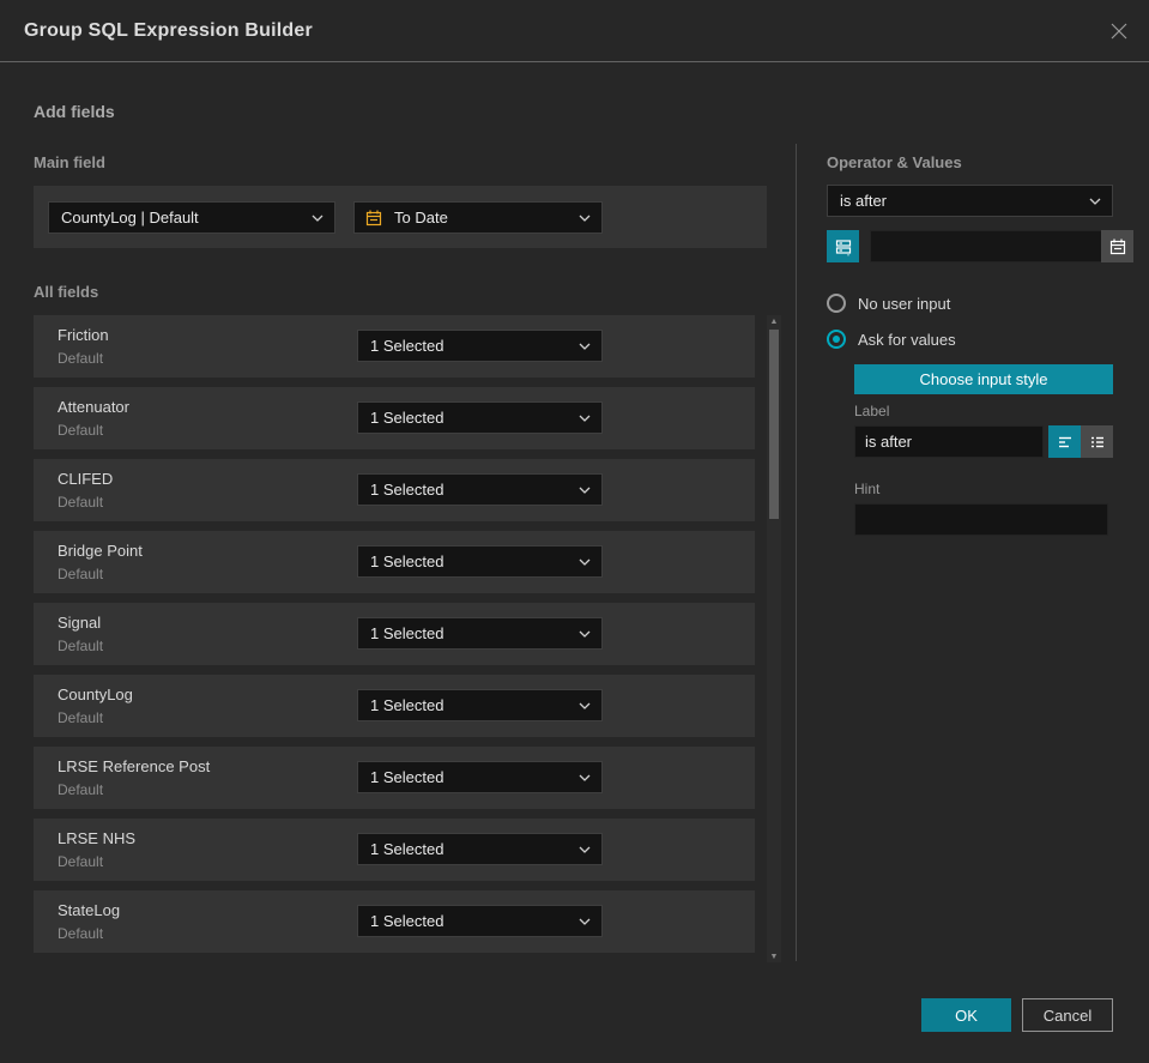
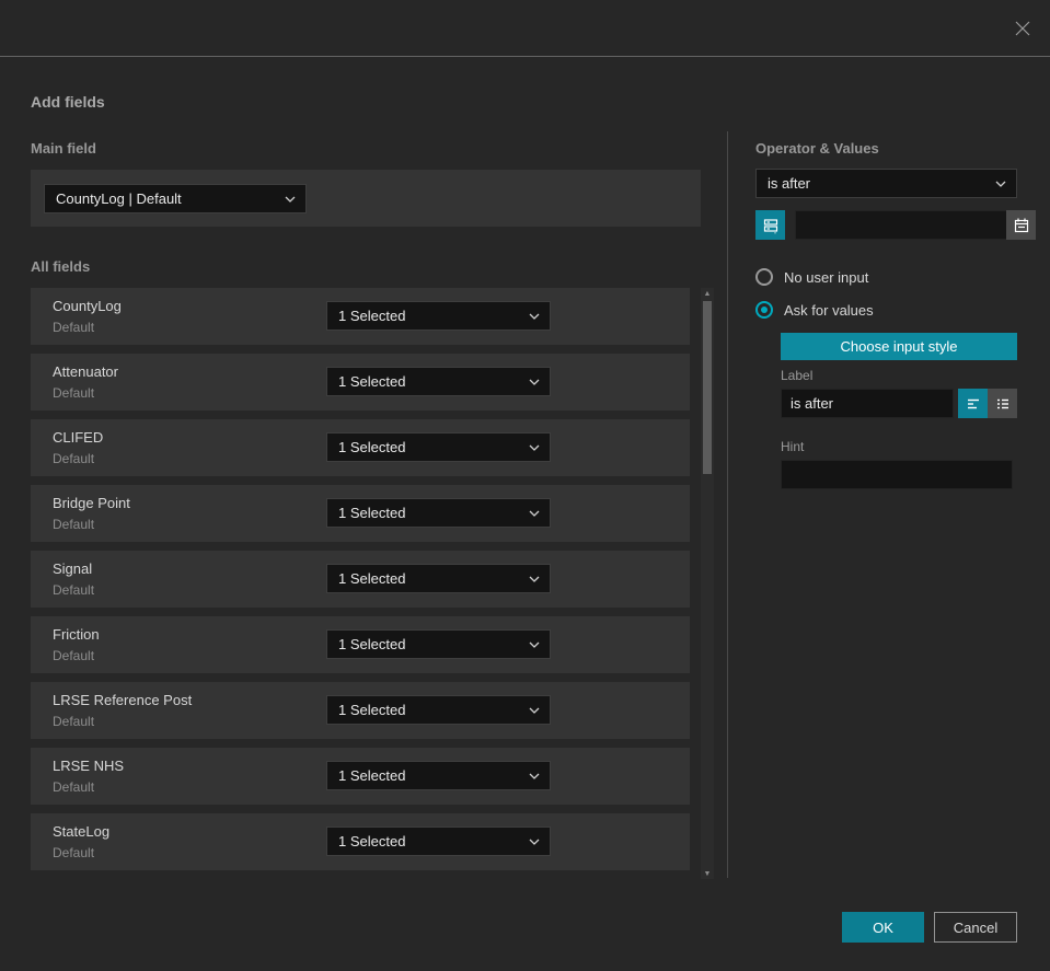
- Group SQL Expression Builder
  Add fields
  Main field
  CountyLog | Default
- To Date
  All fields
- Friction
+ CountyLog
  Default
  1 Selected
  Attenuator
  Default
  1 Selected
  CLIFED
  Default
  1 Selected
  Bridge Point
  Default
  1 Selected
  Signal
  Default
  1 Selected
- CountyLog
+ Friction
  Default
  1 Selected
  LRSE Reference Post
  Default
  1 Selected
  LRSE NHS
  Default
  1 Selected
  StateLog
  Default
  1 Selected
  Operator & Values
  is after
  No user input
  Ask for values
  Choose input style
  Label
  is after
  Hint
  OK
  Cancel
